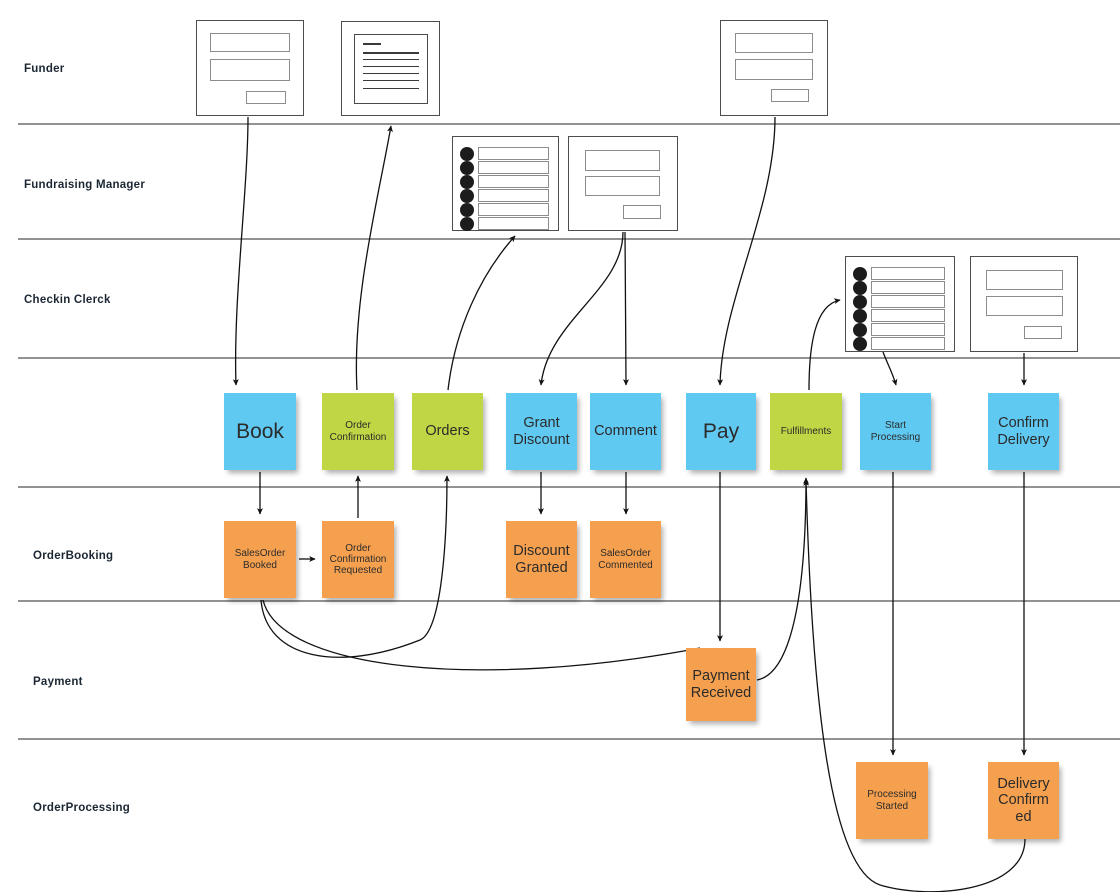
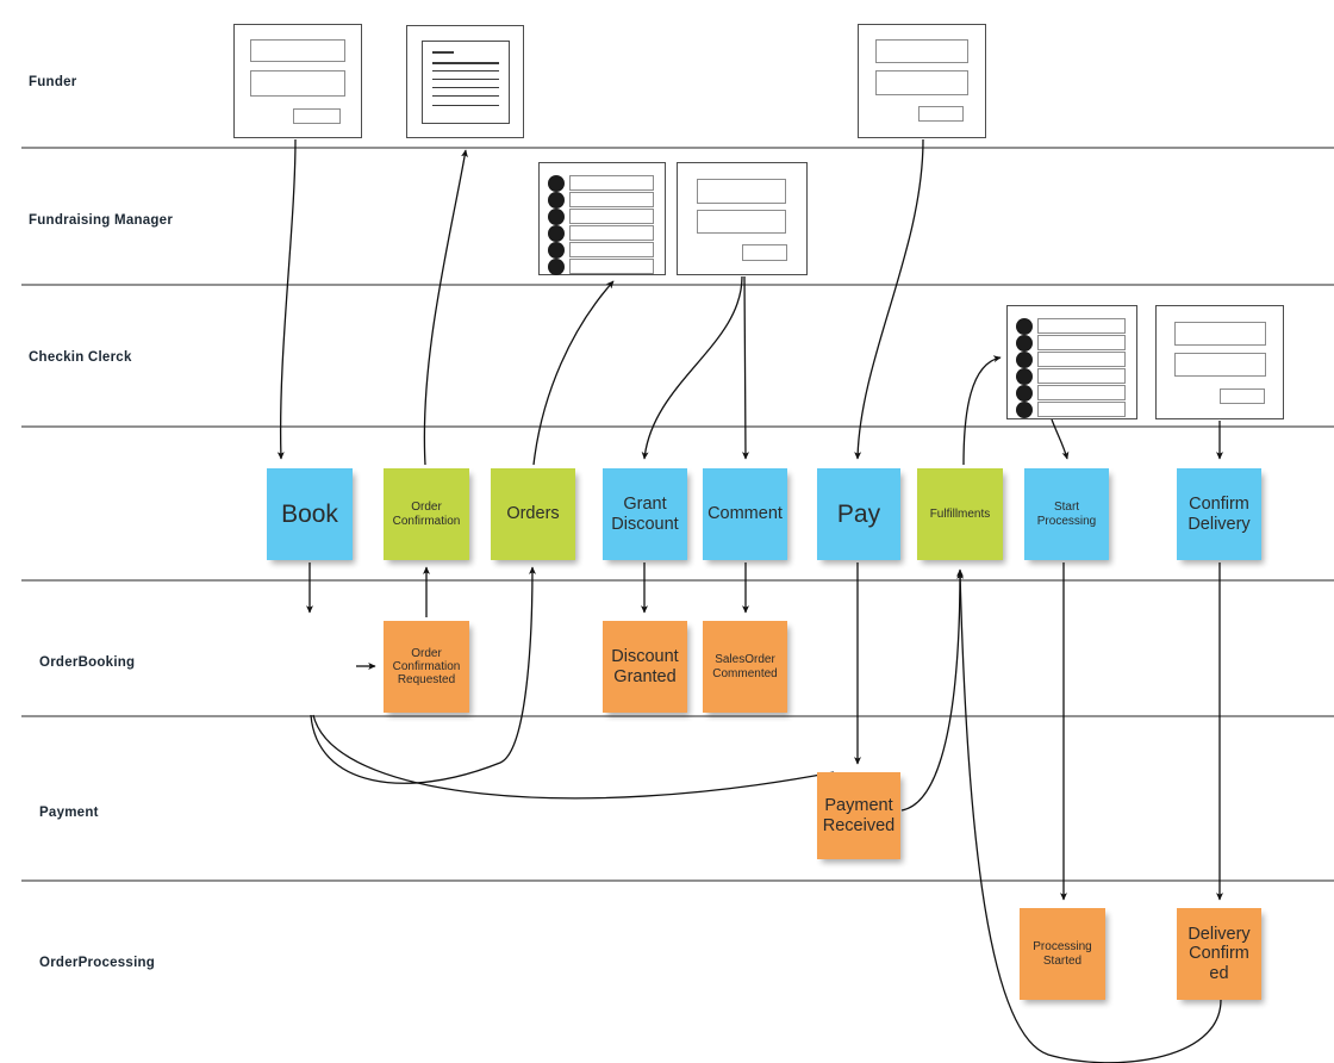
  Funder
  Fundraising Manager
  Checkin Clerck
  OrderBooking
  Payment
  OrderProcessing
  Book
  Order Confirmation
  Orders
  Grant Discount
  Comment
  Pay
  Fulfillments
  Start Processing
  Confirm Delivery
- SalesOrder Booked
  Order Confirmation Requested
  Discount Granted
  SalesOrder Commented
  Payment Received
  Processing Started
  Delivery Confirm ed
